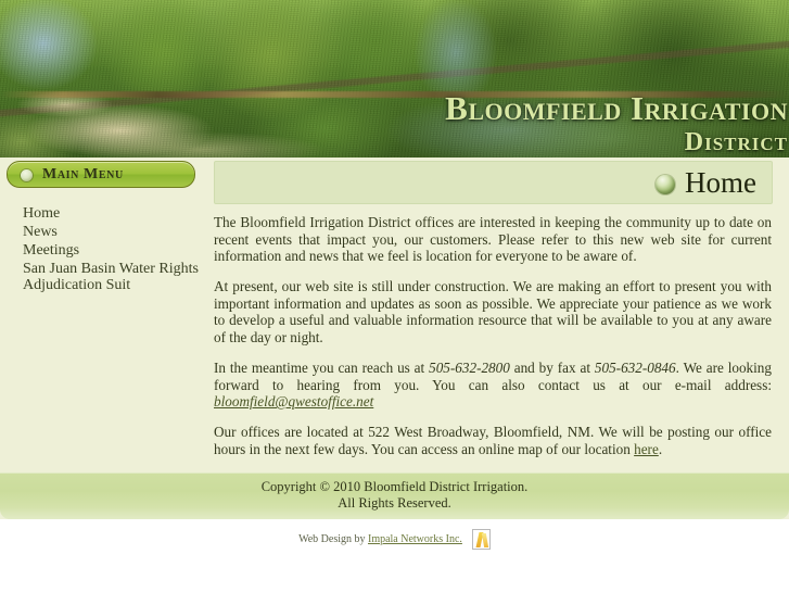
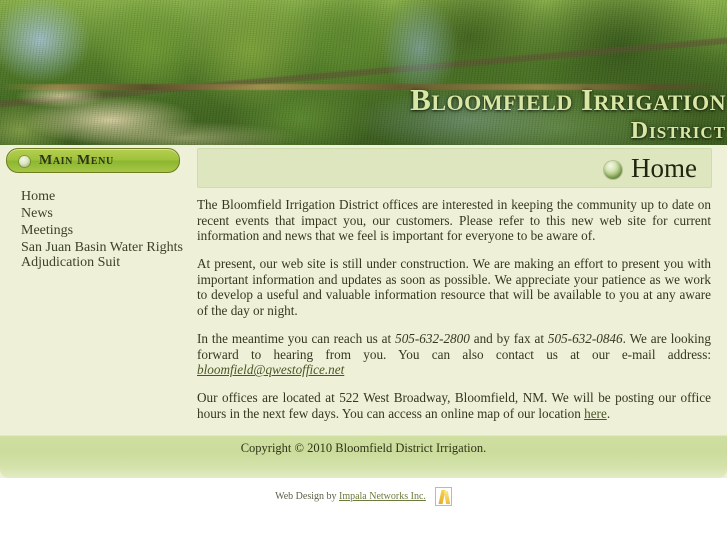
  Bloomfield Irrigation
  District
  Main Menu
  Home
  News
  Meetings
  San Juan Basin Water Rights Adjudication Suit
  Home
- The Bloomfield Irrigation District offices are interested in keeping the community up to date on recent events that impact you, our customers. Please refer to this new web site for current information and news that we feel is location for everyone to be aware of.
+ The Bloomfield Irrigation District offices are interested in keeping the community up to date on recent events that impact you, our customers. Please refer to this new web site for current information and news that we feel is important for everyone to be aware of.
  At present, our web site is still under construction. We are making an effort to present you with important information and updates as soon as possible. We appreciate your patience as we work to develop a useful and valuable information resource that will be available to you at any aware of the day or night.
  In the meantime you can reach us at 505-632-2800 and by fax at 505-632-0846. We are looking forward to hearing from you. You can also contact us at our e-mail address: bloomfield@qwestoffice.net
  Our offices are located at 522 West Broadway, Bloomfield, NM. We will be posting our office hours in the next few days. You can access an online map of our location here.
  Copyright © 2010 Bloomfield District Irrigation.
- All Rights Reserved.
  Web Design by Impala Networks Inc.
